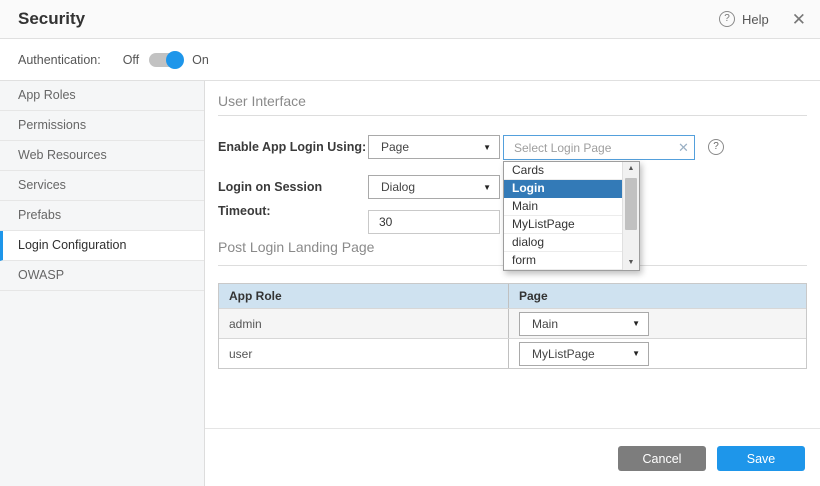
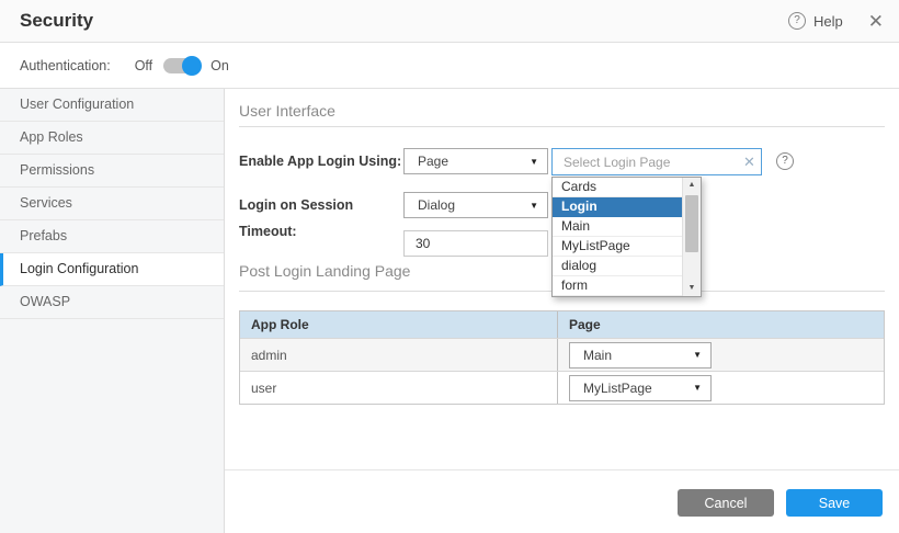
  Security
  ?
  Help
  ✕
  Authentication:
  Off
  On
+ User Configuration
  App Roles
  Permissions
- Web Resources
  Services
  Prefabs
  Login Configuration
  OWASP
  User Interface
  Enable App Login Using:
  Page
  ▼
  Select Login Page
  ✕
  ?
  Login on Session Timeout:
  Dialog
  ▼
  30
  Post Login Landing Page
  Cards
  Login
  Main
  MyListPage
  dialog
  form
  App Role
  Page
  admin
  Main
  ▼
  user
  MyListPage
  ▼
  Cancel
  Save
